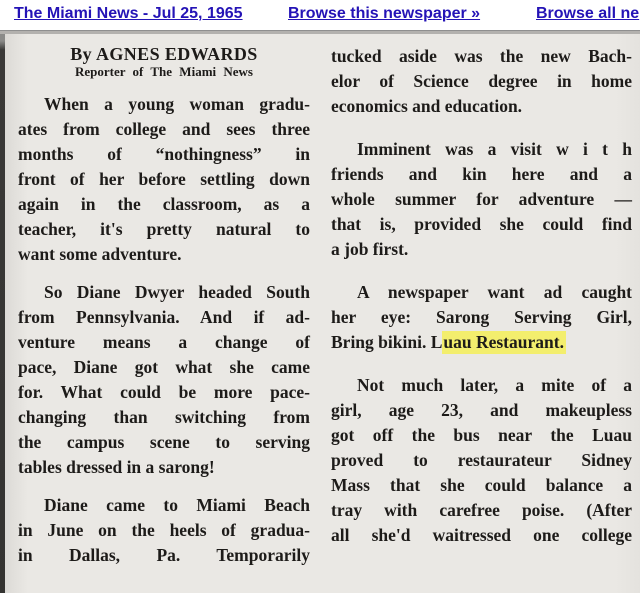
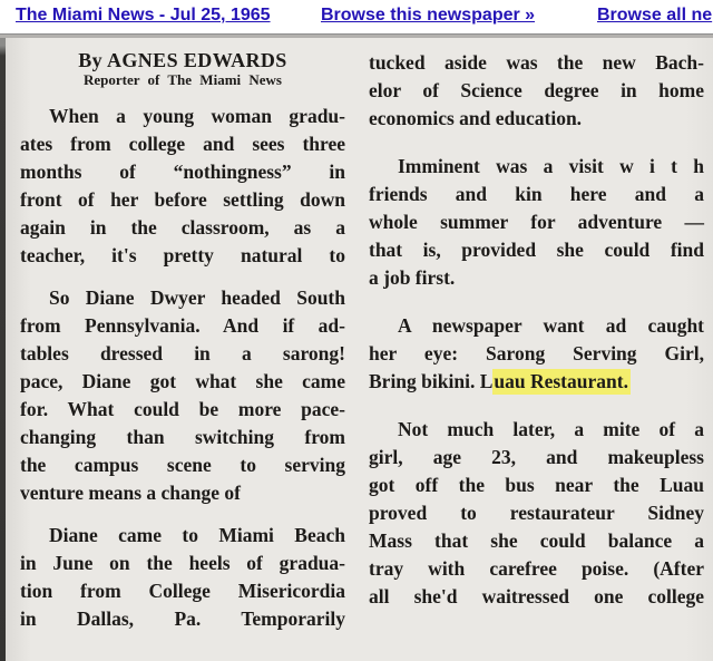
  The Miami News - Jul 25, 1965
  Browse this newspaper »
  Browse all ne
  By AGNES EDWARDS
  Reporter of The Miami News
  When a young woman gradu-
  ates from college and sees three
  months of “nothingness” in
  front of her before settling down
  again in the classroom, as a
  teacher, it's pretty natural to
- want some adventure.
  So Diane Dwyer headed South
  from Pennsylvania. And if ad-
- venture means a change of
+ tables dressed in a sarong!
  pace, Diane got what she came
  for. What could be more pace-
  changing than switching from
  the campus scene to serving
- tables dressed in a sarong!
+ venture means a change of
  Diane came to Miami Beach
  in June on the heels of gradua-
+ tion from College Misericordia
  in Dallas, Pa. Temporarily
  tucked aside was the new Bach-
  elor of Science degree in home
  economics and education.
  Imminent was a visit w i t h
  friends and kin here and a
  whole summer for adventure —
  that is, provided she could find
  a job first.
  A newspaper want ad caught
  her eye: Sarong Serving Girl,
  Bring bikini. Luau Restaurant.
  Not much later, a mite of a
  girl, age 23, and makeupless
  got off the bus near the Luau
  proved to restaurateur Sidney
  Mass that she could balance a
  tray with carefree poise. (After
  all she'd waitressed one college
